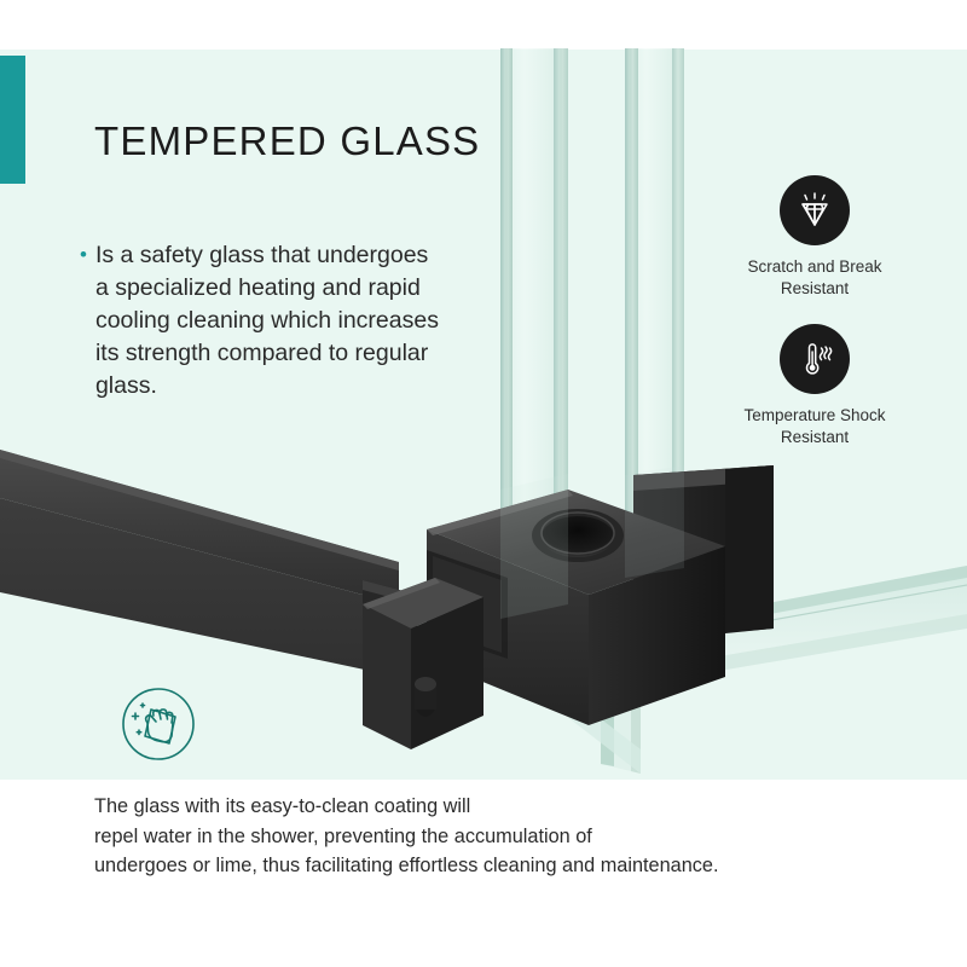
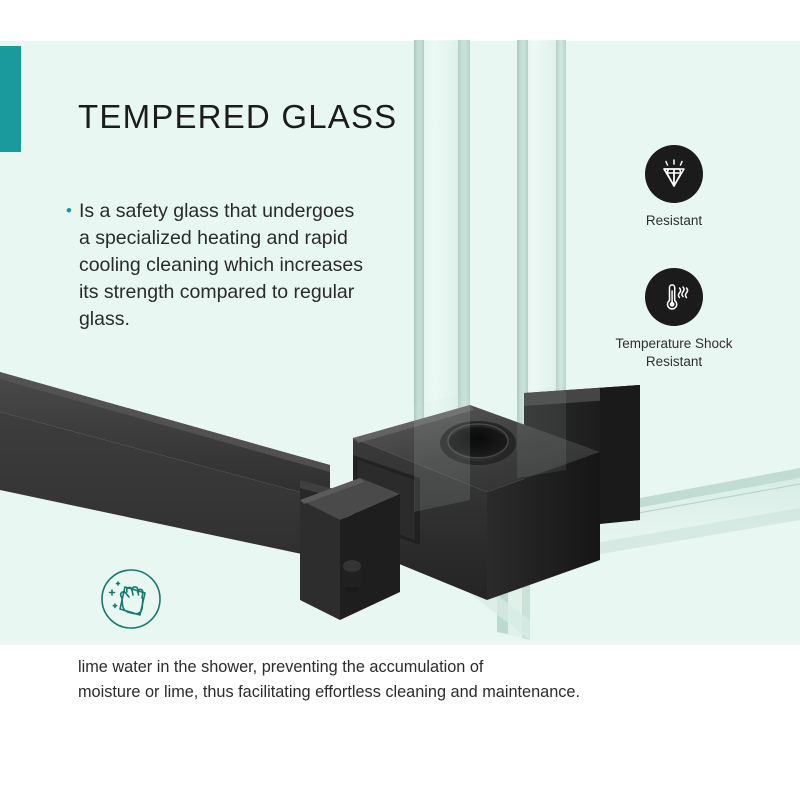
  TEMPERED GLASS
  •
  Is a safety glass that undergoes a specialized heating and rapid cooling cleaning which increases its strength compared to regular glass.
- Scratch and Break
  Resistant
  Temperature Shock
  Resistant
- The glass with its easy-to-clean coating will
- repel water in the shower, preventing the accumulation of
+ lime water in the shower, preventing the accumulation of
- undergoes or lime, thus facilitating effortless cleaning and maintenance.
+ moisture or lime, thus facilitating effortless cleaning and maintenance.
